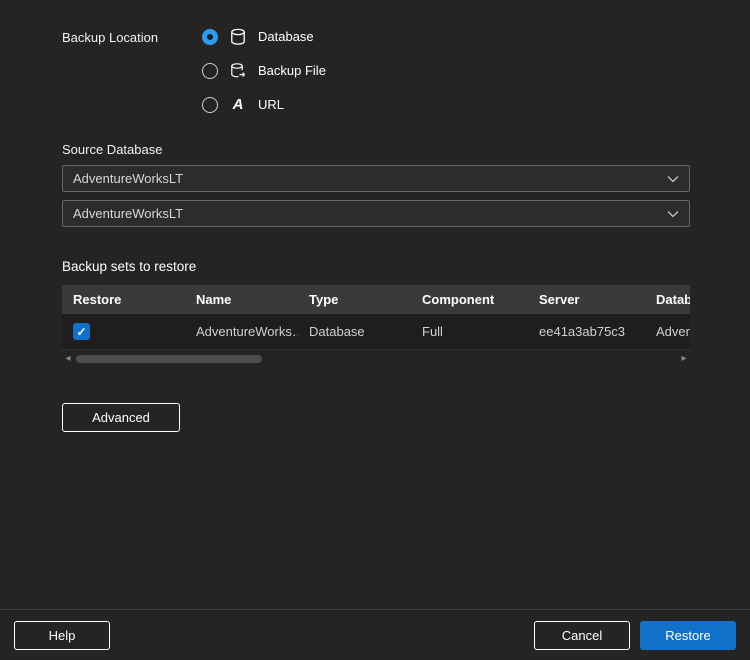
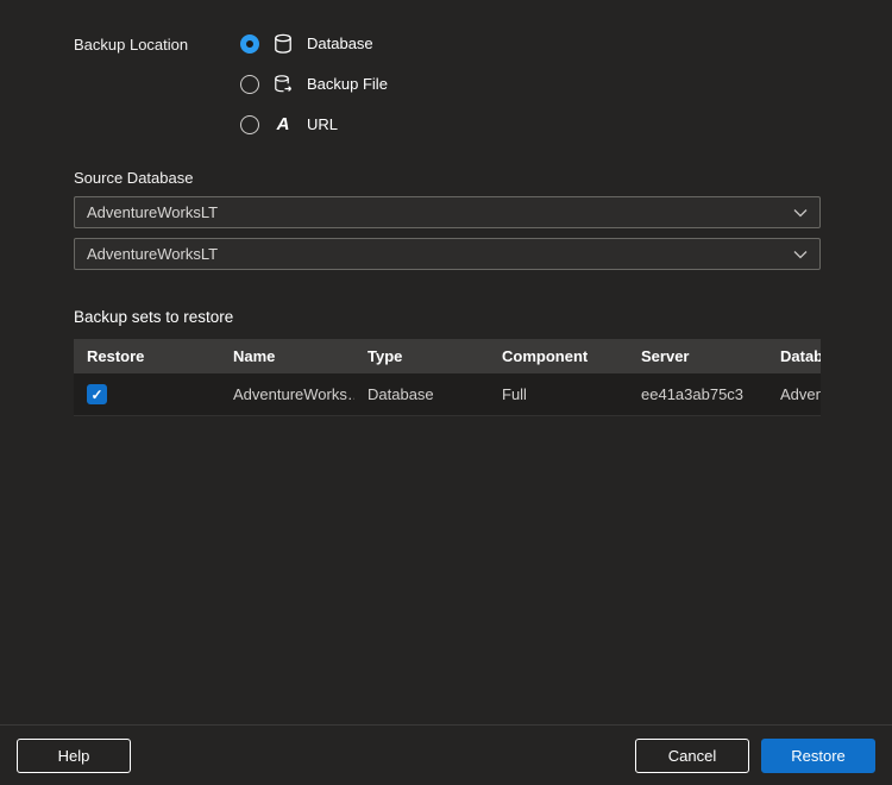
  Backup Location
  Database
  Backup File
  A
  URL
  Source Database
  AdventureWorksLT
  AdventureWorksLT
  Backup sets to restore
  Restore
  Name
  Type
  Component
  Server
  ✓
  AdventureWorks
  Database
  Full
  ee41a3ab75c3
- ◂
- ▸
- Advanced
  Help
  Cancel
  Restore
